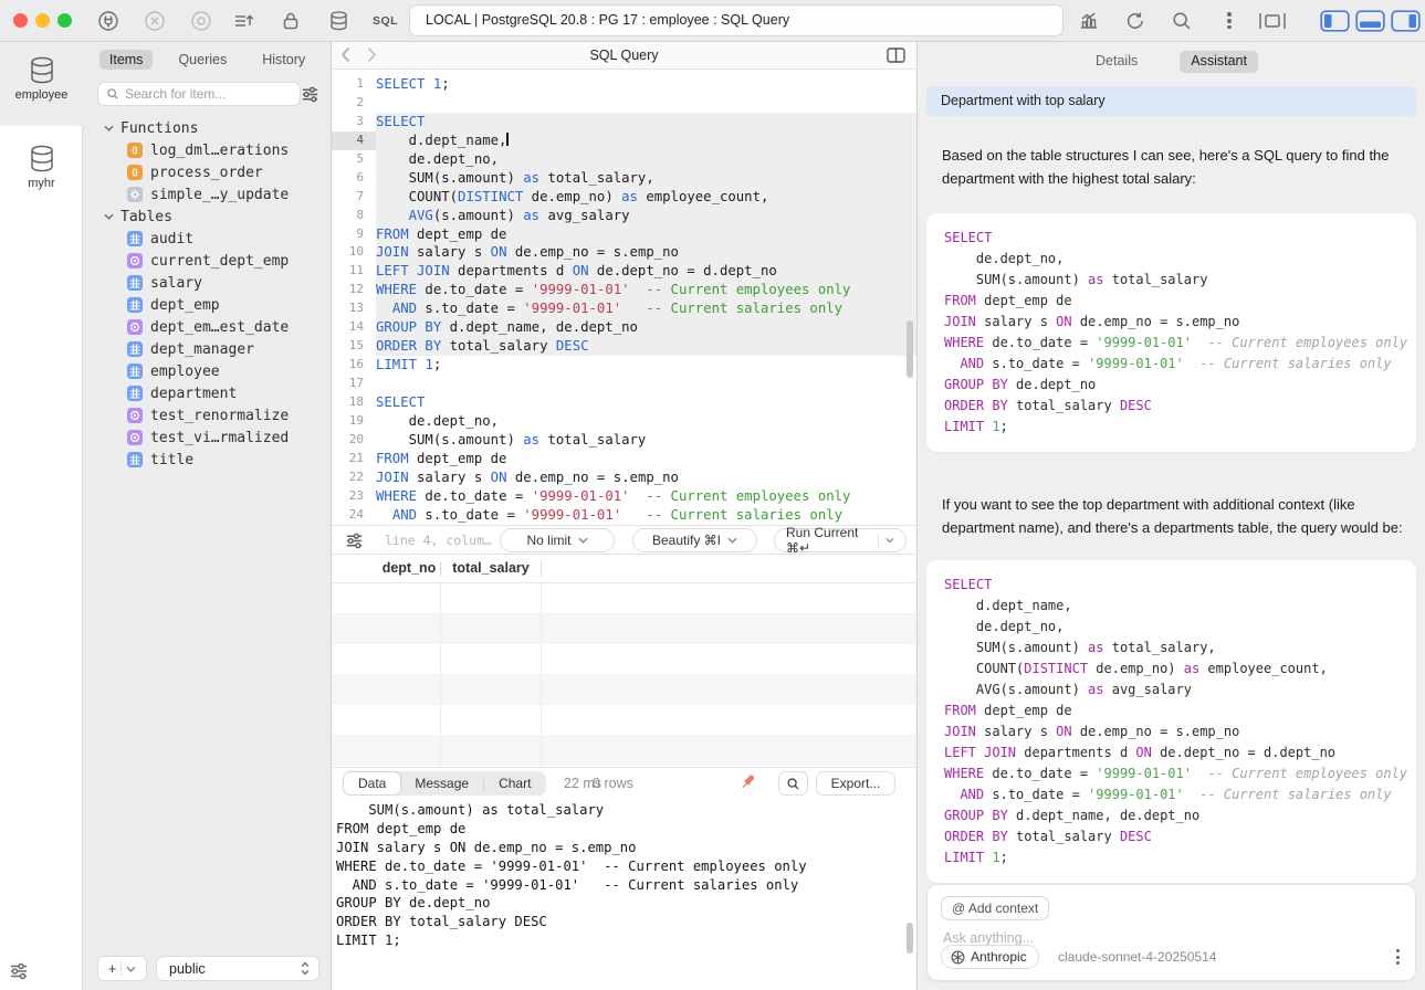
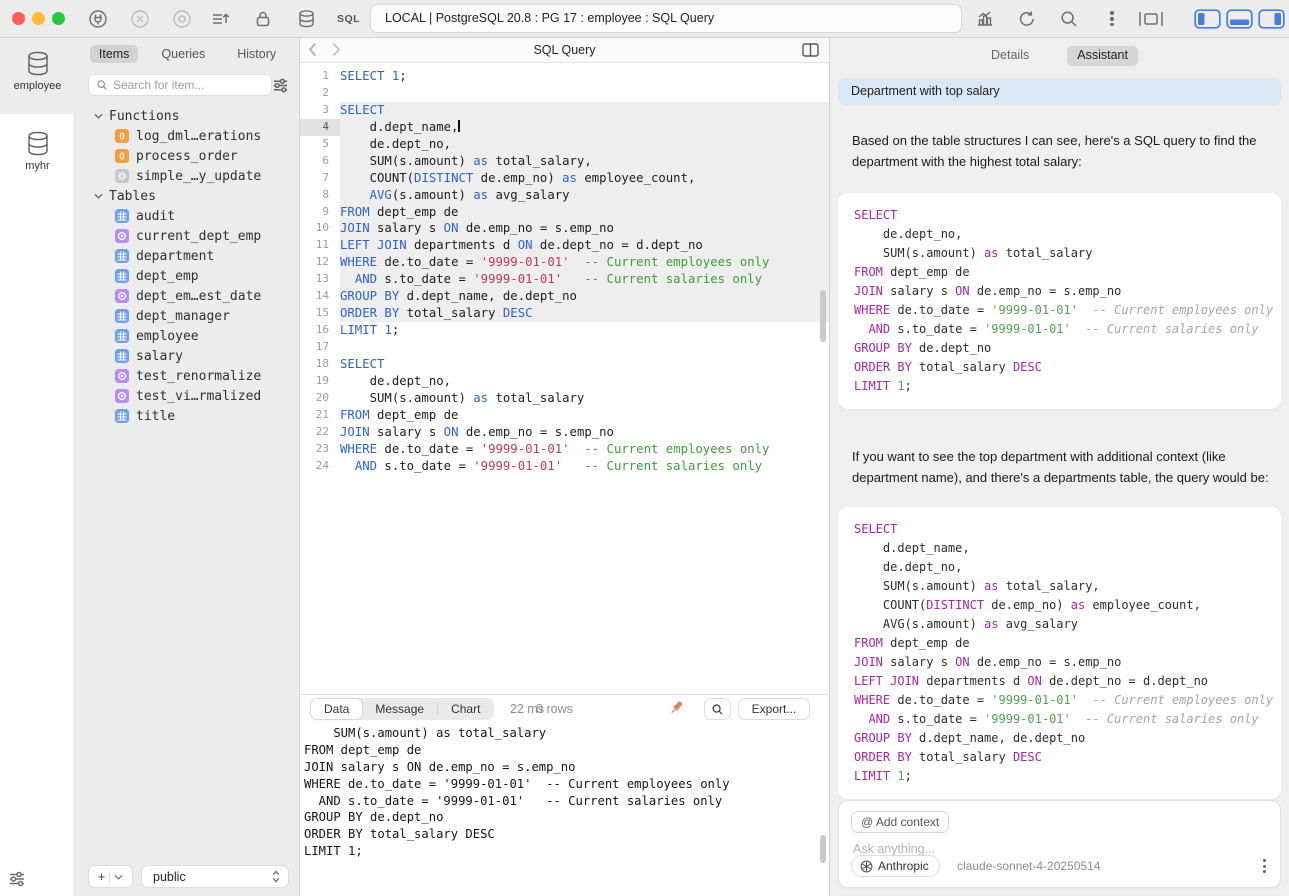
  SQL
  LOCAL | PostgreSQL 20.8 : PG 17 : employee : SQL Query
  employee
  myhr
  Items
  Queries
  History
  Search for item...
  Functions
  0
  log_dml…erations
  0
  process_order
  simple_…y_update
  Tables
  audit
  current_dept_emp
- salary
+ department
  dept_emp
  dept_em…est_date
  dept_manager
  employee
- department
+ salary
  test_renormalize
  test_vi…rmalized
  title
  +
  public
  SQL Query
  1
  SELECT 1;
  2
  3
  SELECT
  4
  d.dept_name,
  5
  de.dept_no,
  6
  SUM(s.amount) as total_salary,
  7
  COUNT(DISTINCT de.emp_no) as employee_count,
  8
  AVG(s.amount) as avg_salary
  9
  FROM dept_emp de
  10
  JOIN salary s ON de.emp_no = s.emp_no
  11
  LEFT JOIN departments d ON de.dept_no = d.dept_no
  12
  WHERE de.to_date = '9999-01-01' -- Current employees only
  13
  AND s.to_date = '9999-01-01' -- Current salaries only
  14
  GROUP BY d.dept_name, de.dept_no
  15
  ORDER BY total_salary DESC
  16
  LIMIT 1;
  17
  18
  SELECT
  19
  de.dept_no,
  20
  SUM(s.amount) as total_salary
  21
  FROM dept_emp de
  22
  JOIN salary s ON de.emp_no = s.emp_no
  23
  WHERE de.to_date = '9999-01-01' -- Current employees only
  24
  AND s.to_date = '9999-01-01' -- Current salaries only
- line 4, colum…
- No limit
- Beautify ⌘I
- Run Current ⌘↵
- dept_no
- total_salary
  Data
  Message
  Chart
  22 ms0 rows
  Export...
  SUM(s.amount) as total_salary
  FROM dept_emp de
  JOIN salary s ON de.emp_no = s.emp_no
  WHERE de.to_date = '9999-01-01' -- Current employees only
  AND s.to_date = '9999-01-01' -- Current salaries only
  GROUP BY de.dept_no
  ORDER BY total_salary DESC
  LIMIT 1;
  Details
  Assistant
  Department with top salary
  Based on the table structures I can see, here's a SQL query to find the department with the highest total salary:
  SELECT
  de.dept_no,
  SUM(s.amount) as total_salary
  FROM dept_emp de
  JOIN salary s ON de.emp_no = s.emp_no
  WHERE de.to_date = '9999-01-01' -- Current employees only
  AND s.to_date = '9999-01-01' -- Current salaries only
  GROUP BY de.dept_no
  ORDER BY total_salary DESC
  LIMIT 1;
  If you want to see the top department with additional context (like department name), and there's a departments table, the query would be:
  SELECT
  d.dept_name,
  de.dept_no,
  SUM(s.amount) as total_salary,
  COUNT(DISTINCT de.emp_no) as employee_count,
  AVG(s.amount) as avg_salary
  FROM dept_emp de
  JOIN salary s ON de.emp_no = s.emp_no
  LEFT JOIN departments d ON de.dept_no = d.dept_no
  WHERE de.to_date = '9999-01-01' -- Current employees only
  AND s.to_date = '9999-01-01' -- Current salaries only
  GROUP BY d.dept_name, de.dept_no
  ORDER BY total_salary DESC
  LIMIT 1;
  @ Add context
  Ask anything...
  Anthropic
  claude-sonnet-4-20250514
